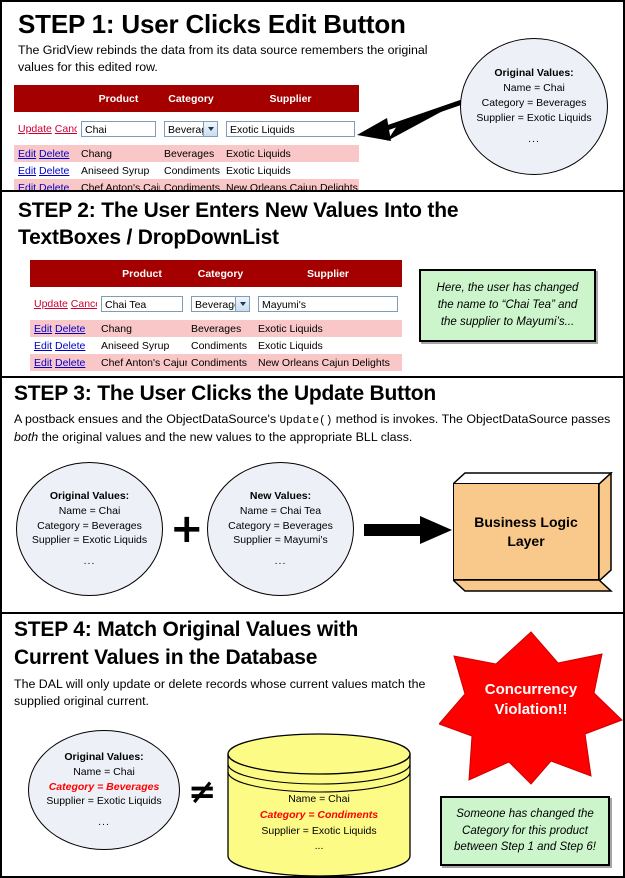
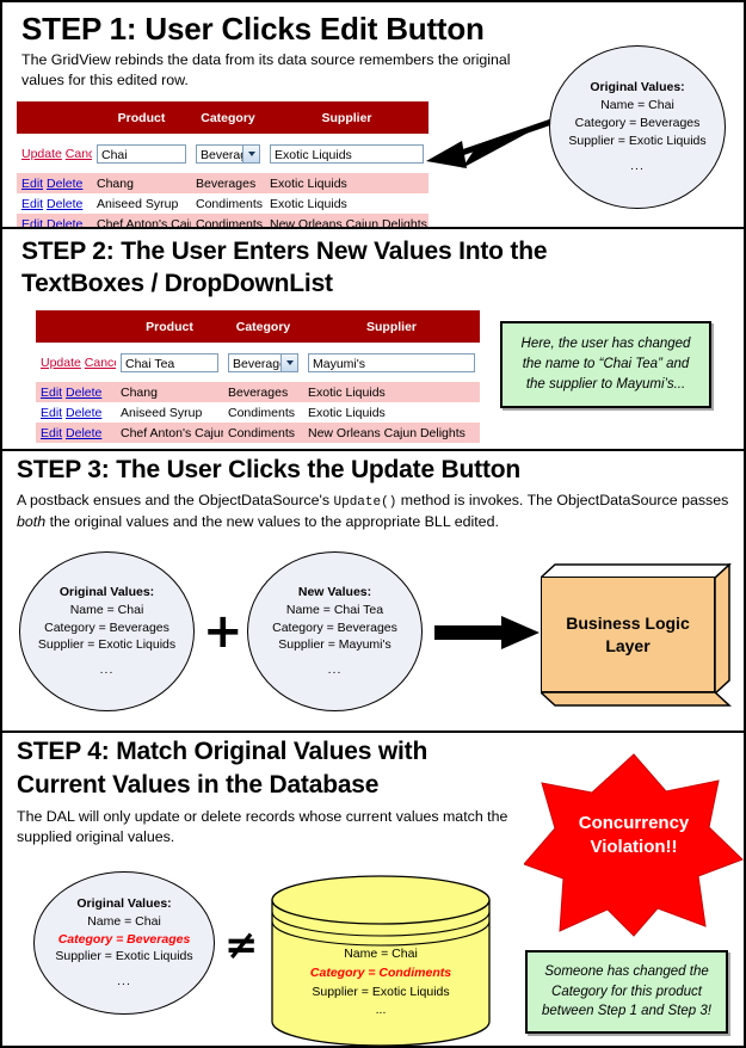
  STEP 1: User Clicks Edit Button
  The GridView rebinds the data from its data source remembers the original values for this edited row.
  	Product	Category	Supplier
  Update Canc	Chai	Bevera	Exotic Liquids
  Edit Delete	Chang	Beverages	Exotic Liquids
  Edit Delete	Aniseed Syrup	Condiments	Exotic Liquids
  Edit Delete	Chef Anton's Caj	Condiments	New Orleans Cajun Delights
  Original Values:
  Name = Chai
  Category = Beverages
  Supplier = Exotic Liquids
  ...
  STEP 2: The User Enters New Values Into the
  TextBoxes / DropDownList
  	Product	Category	Supplier
  Update Canc	Chai Tea	Beverag	Mayumi's
  Edit Delete	Chang	Beverages	Exotic Liquids
  Edit Delete	Aniseed Syrup	Condiments	Exotic Liquids
  Edit Delete	Chef Anton's Caju	Condiments	New Orleans Cajun Delights
  Here, the user has changed the name to “Chai Tea” and the supplier to Mayumi’s...
  STEP 3: The User Clicks the Update Button
- A postback ensues and the ObjectDataSource's Update() method is invokes. The ObjectDataSource passes both the original values and the new values to the appropriate BLL class.
+ A postback ensues and the ObjectDataSource's Update() method is invokes. The ObjectDataSource passes both the original values and the new values to the appropriate BLL edited.
  Original Values:
  Name = Chai
  Category = Beverages
  Supplier = Exotic Liquids
  ...
  +
  New Values:
  Name = Chai Tea
  Category = Beverages
  Supplier = Mayumi's
  ...
  Business Logic
  Layer
  STEP 4: Match Original Values with
  Current Values in the Database
- The DAL will only update or delete records whose current values match the supplied original current.
+ The DAL will only update or delete records whose current values match the supplied original values.
  Original Values:
  Name = Chai
  Category = Beverages
  Supplier = Exotic Liquids
  ...
  ≠
  Name = Chai
  Category = Condiments
  Supplier = Exotic Liquids
  ...
  Concurrency
  Violation!!
- Someone has changed the Category for this product between Step 1 and Step 6!
+ Someone has changed the Category for this product between Step 1 and Step 3!
